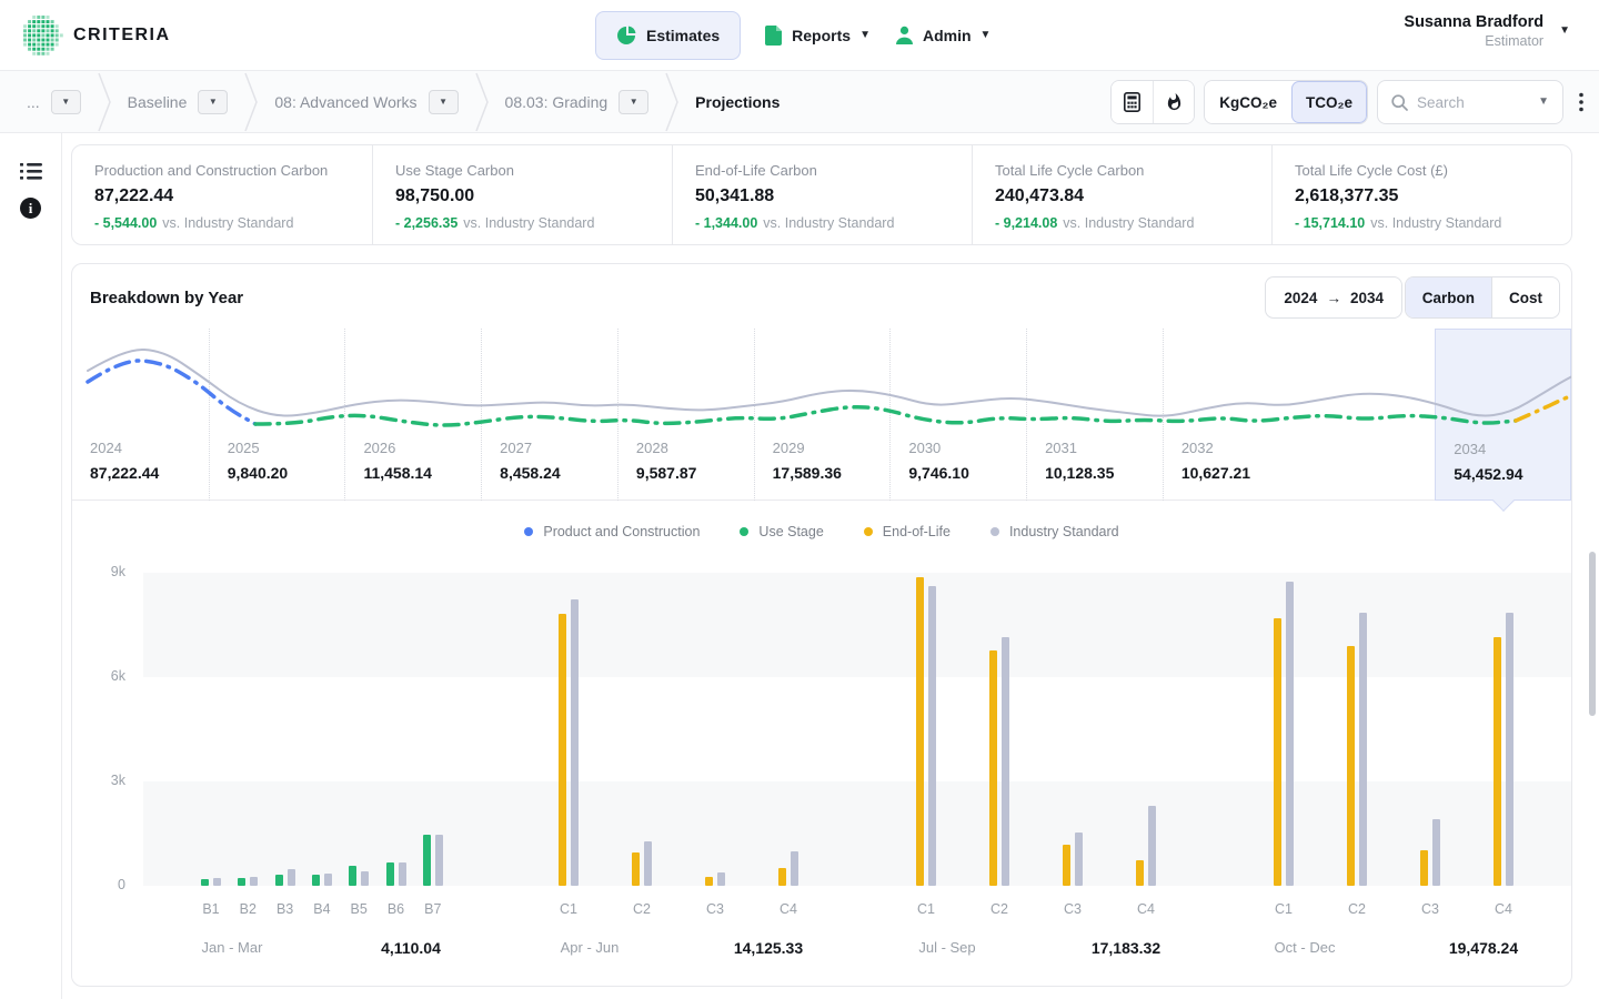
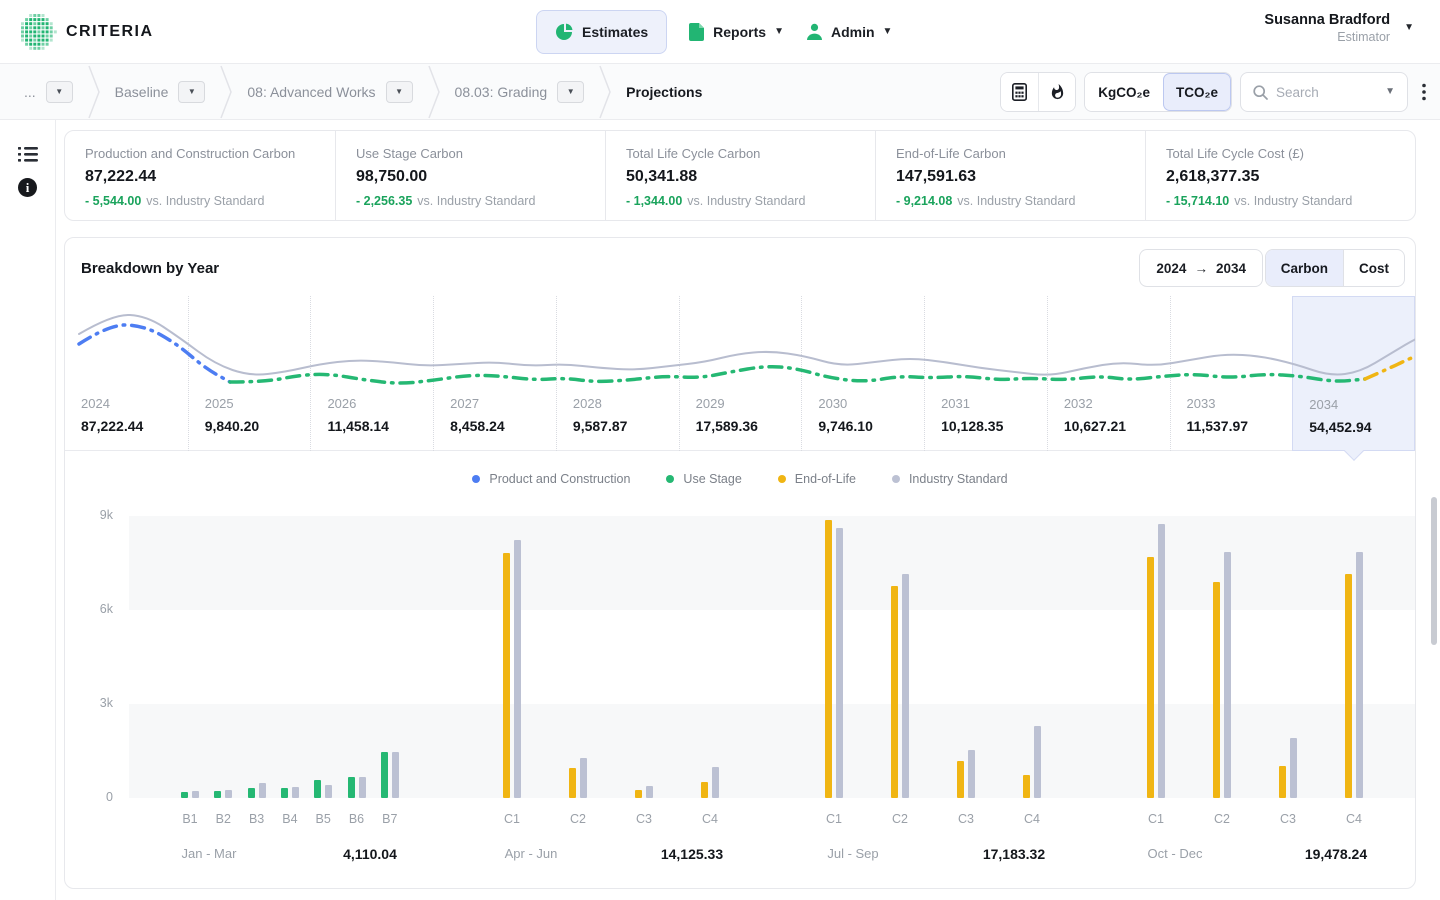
  CRITERIA
  Estimates
  Reports
  ▼
  Admin
  ▼
  Susanna Bradford
  Estimator
  ▼
  ...
  ▼
  Baseline
  ▼
  08: Advanced Works
  ▼
  08.03: Grading
  ▼
  Projections
  KgCO₂e
  TCO₂e
  Search
  ▼
  i
  Production and Construction Carbon
  87,222.44
  - 5,544.00 vs. Industry Standard
  Use Stage Carbon
  98,750.00
  - 2,256.35 vs. Industry Standard
- End-of-Life Carbon
+ Total Life Cycle Carbon
  50,341.88
  - 1,344.00 vs. Industry Standard
- Total Life Cycle Carbon
+ End-of-Life Carbon
- 240,473.84
+ 147,591.63
  - 9,214.08 vs. Industry Standard
  Total Life Cycle Cost (£)
  2,618,377.35
  - 15,714.10 vs. Industry Standard
  Breakdown by Year
  2024
  →
  2034
  Carbon
  Cost
  2024
  87,222.44
  2025
  9,840.20
  2026
  11,458.14
  2027
  8,458.24
  2028
  9,587.87
  2029
  17,589.36
  2030
  9,746.10
  2031
  10,128.35
  2032
  10,627.21
+ 2033
+ 11,537.97
  2034
  54,452.94
  Product and Construction
  Use Stage
  End-of-Life
  Industry Standard
  0
  3k
  6k
  9k
  B1
  B2
  B3
  B4
  B5
  B6
  B7
  Jan - Mar
  4,110.04
  C1
  C2
  C3
  C4
  Apr - Jun
  14,125.33
  C1
  C2
  C3
  C4
  Jul - Sep
  17,183.32
  C1
  C2
  C3
  C4
  Oct - Dec
  19,478.24
